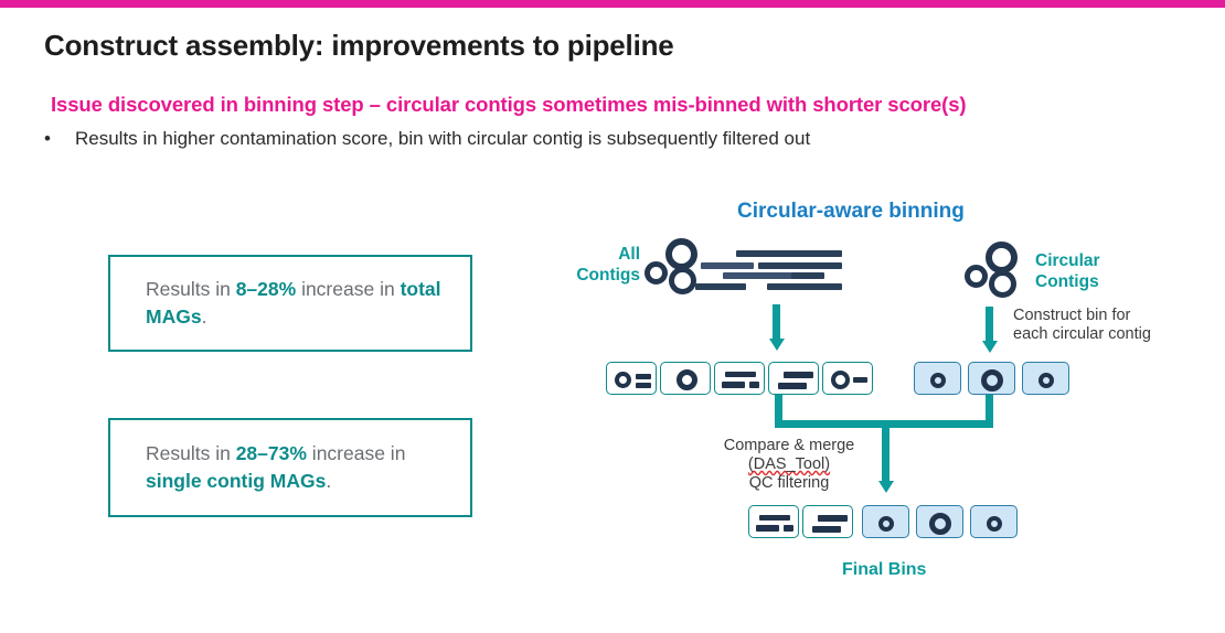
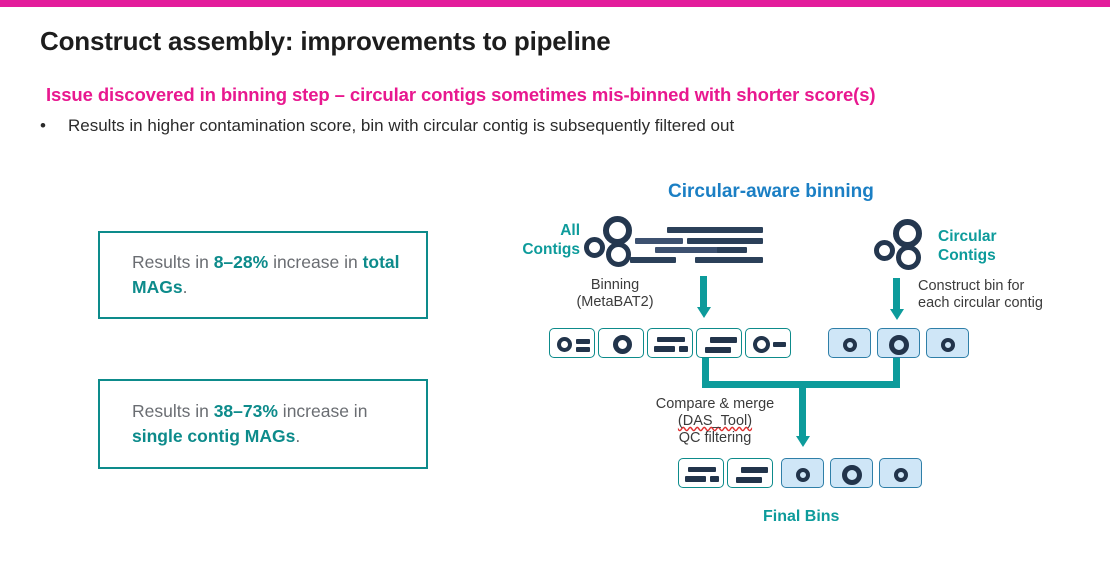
  Construct assembly: improvements to pipeline
  Issue discovered in binning step – circular contigs sometimes mis-binned with shorter score(s)
  • Results in higher contamination score, bin with circular contig is subsequently filtered out
  Results in 8–28% increase in total MAGs.
- Results in 28–73% increase in single contig MAGs.
+ Results in 38–73% increase in single contig MAGs.
  Circular-aware binning
  All
  Contigs
  Circular
  Contigs
+ Binning
+ (MetaBAT2)
  Construct bin for
  each circular contig
  Compare & merge
  (DAS_Tool)
  QC filtering
  Final Bins
